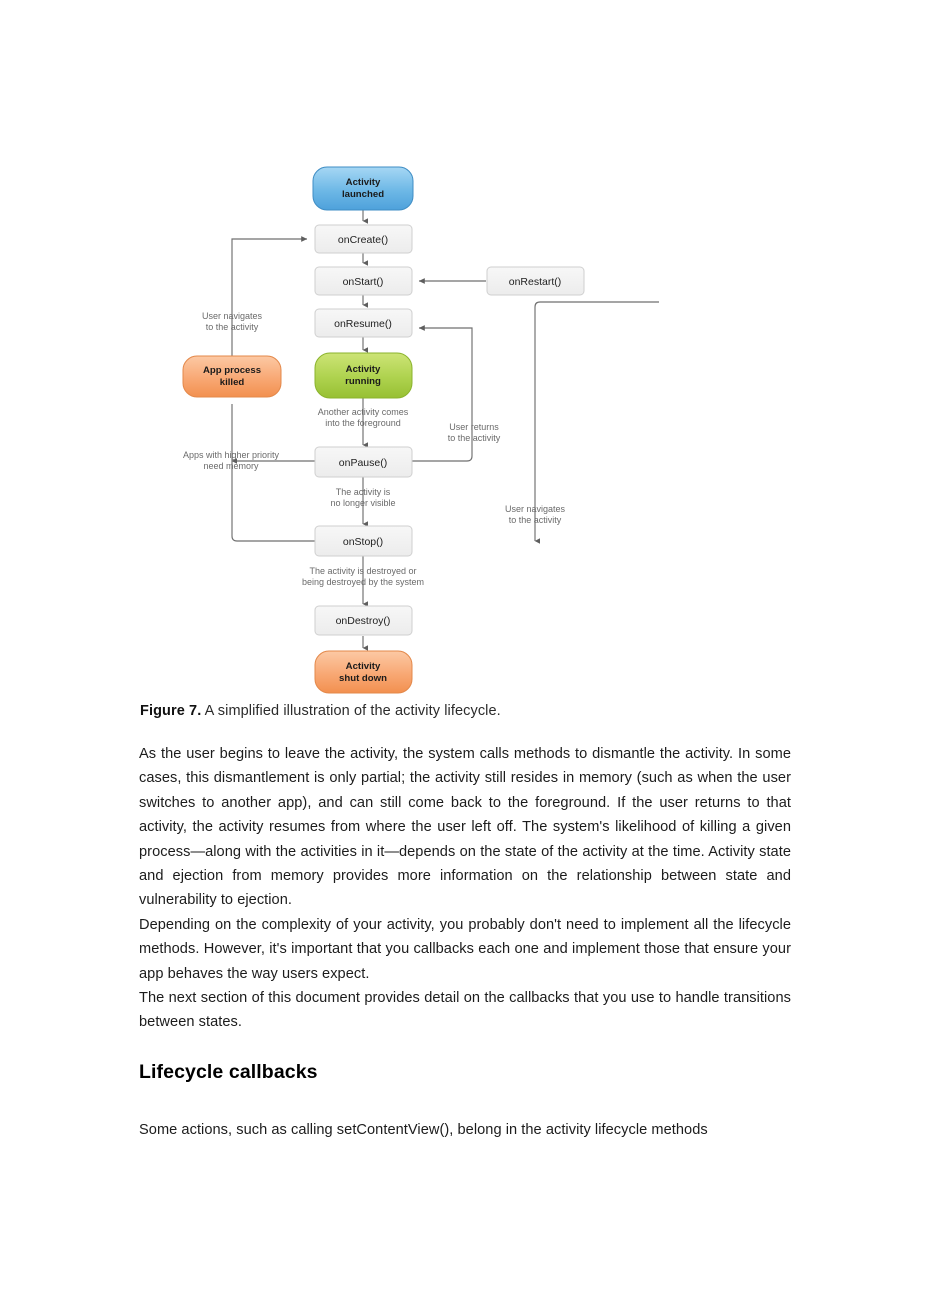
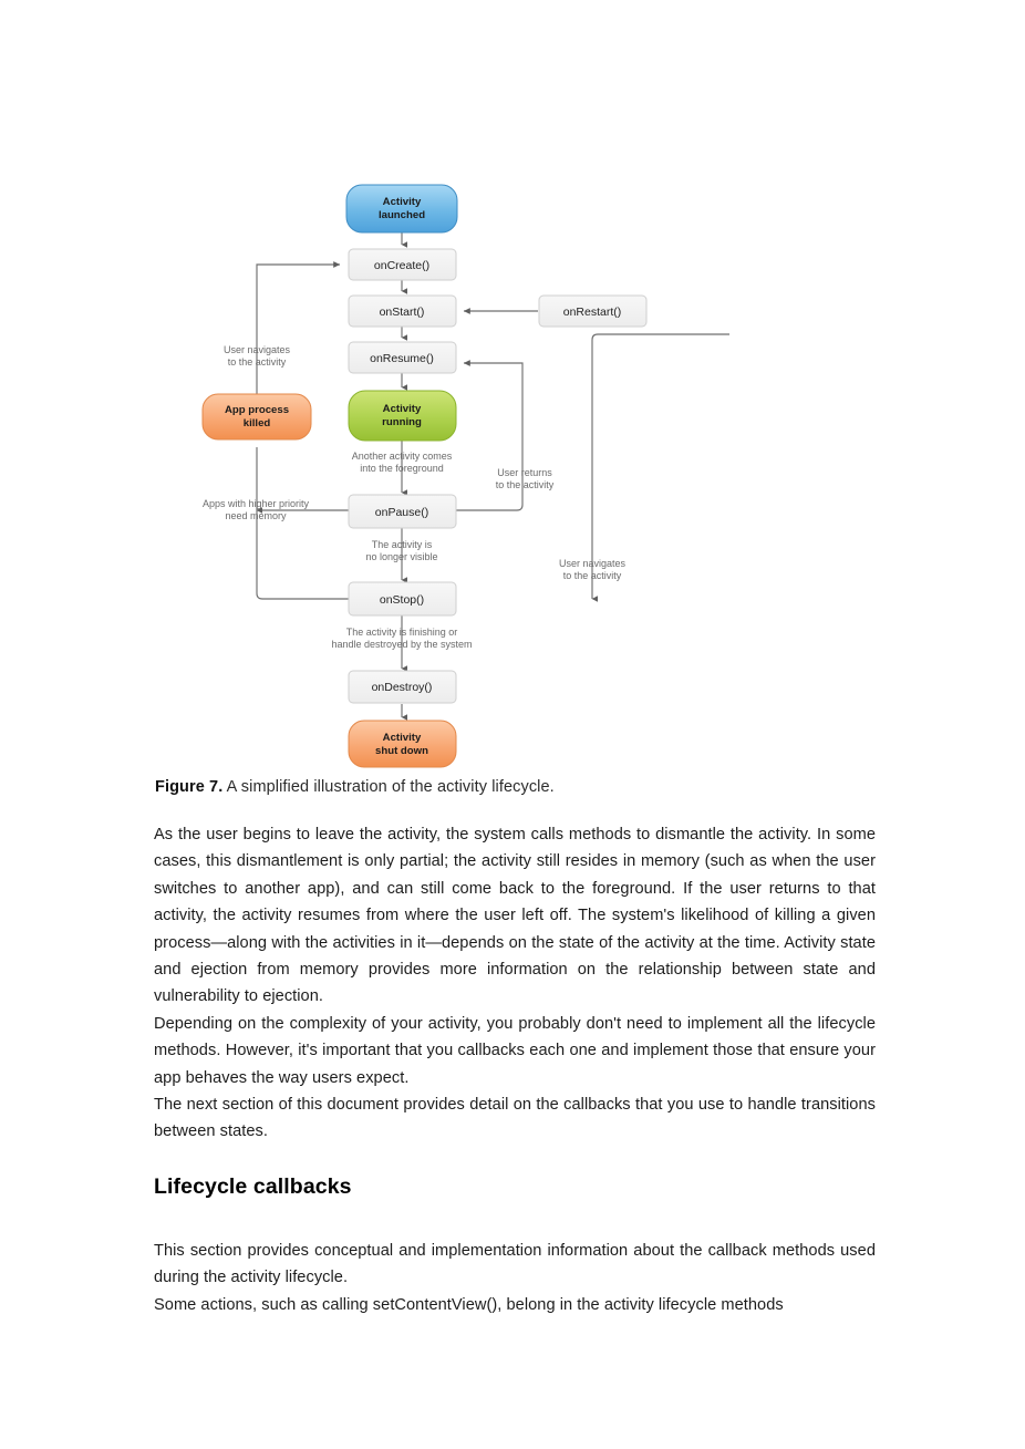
  Activity
  launched
  onCreate()
  onStart()
  onRestart()
  onResume()
  Activity
  running
  App process
  killed
  onPause()
  onStop()
  onDestroy()
  Activity
  shut down
  User navigates
  to the activity
  Another activity comes
  into the foreground
  User returns
  to the activity
  Apps with higher priority
  need memory
  The activity is
  no longer visible
  User navigates
  to the activity
- The activity is destroyed or
+ The activity is finishing or
- being destroyed by the system
+ handle destroyed by the system
  Figure 7. A simplified illustration of the activity lifecycle.
  As the user begins to leave the activity, the system calls methods to dismantle the activity. In some cases, this dismantlement is only partial; the activity still resides in memory (such as when the user switches to another app), and can still come back to the foreground. If the user returns to that activity, the activity resumes from where the user left off. The system's likelihood of killing a given process—along with the activities in it—depends on the state of the activity at the time. Activity state and ejection from memory provides more information on the relationship between state and vulnerability to ejection.
  Depending on the complexity of your activity, you probably don't need to implement all the lifecycle methods. However, it's important that you callbacks each one and implement those that ensure your app behaves the way users expect.
  The next section of this document provides detail on the callbacks that you use to handle transitions between states.
  Lifecycle callbacks
+ This section provides conceptual and implementation information about the callback methods used during the activity lifecycle.
  Some actions, such as calling setContentView(), belong in the activity lifecycle methods
